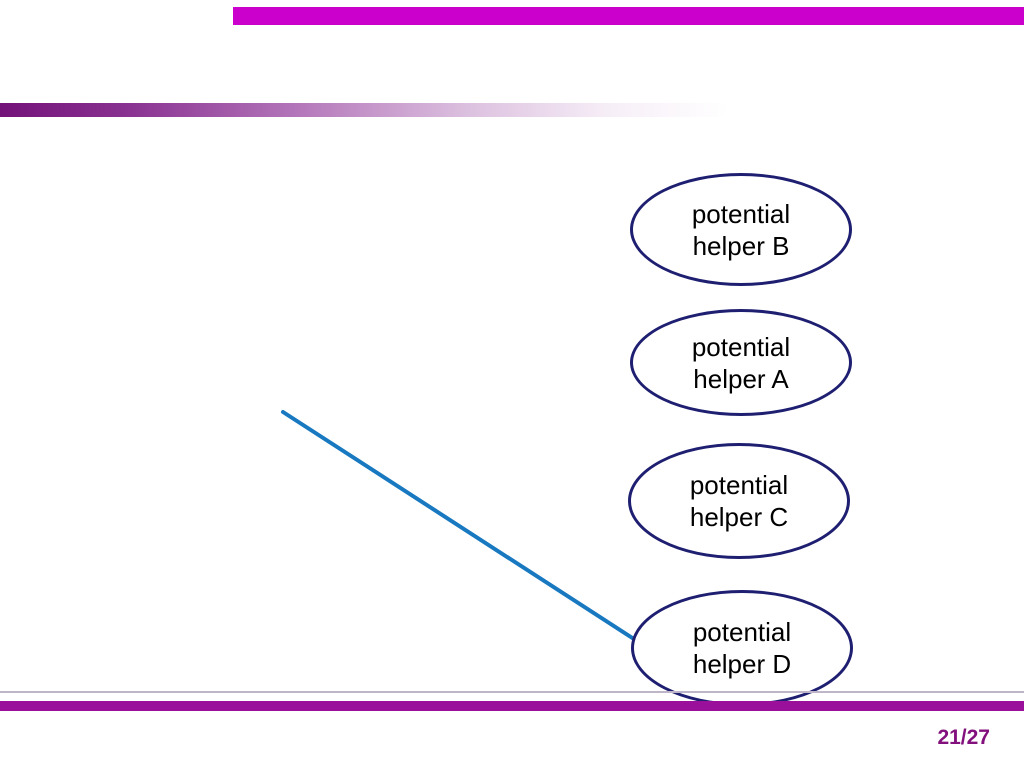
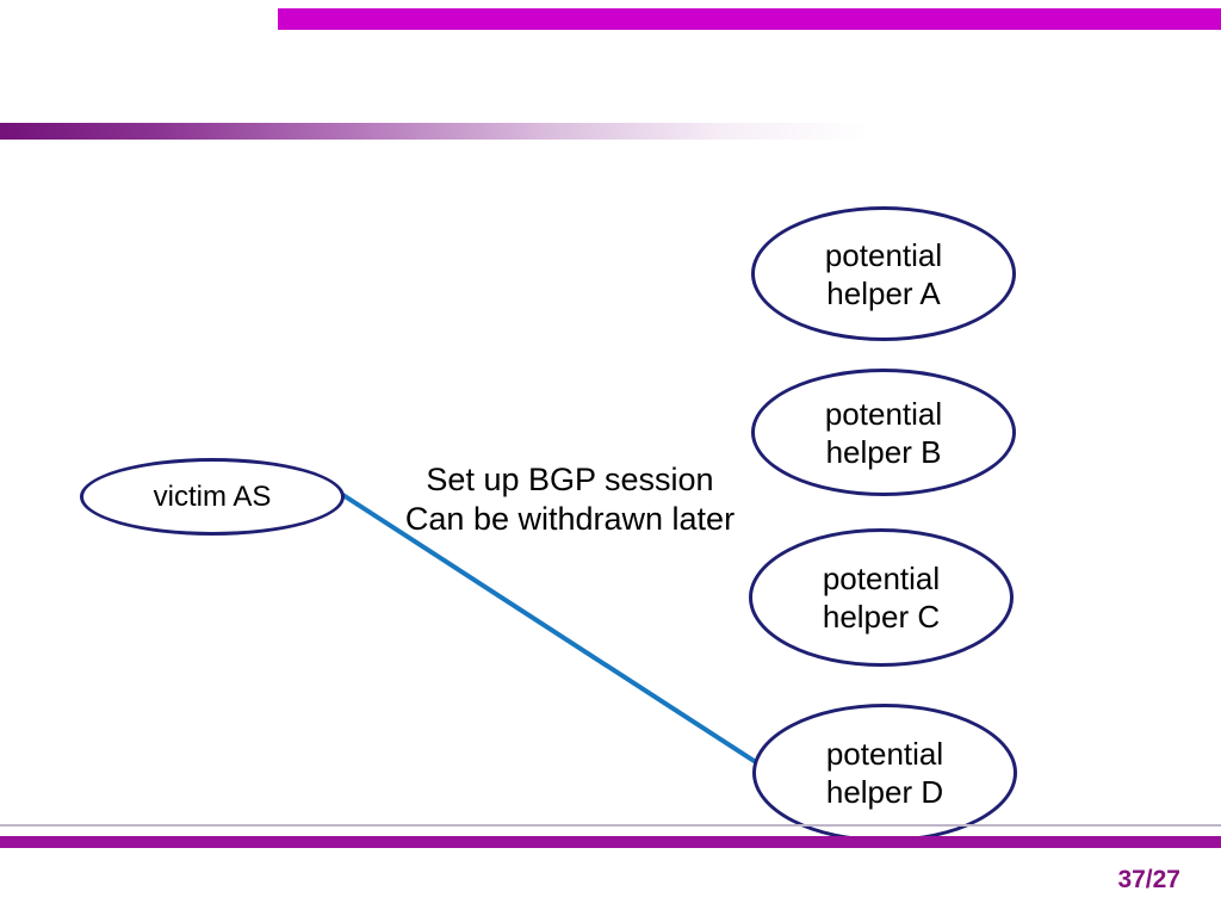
+ victim AS
+ Set up BGP session
+ Can be withdrawn later
  potential
- helper B
+ helper A
  potential
- helper A
+ helper B
  potential
  helper C
  potential
  helper D
- 21/27
+ 37/27
